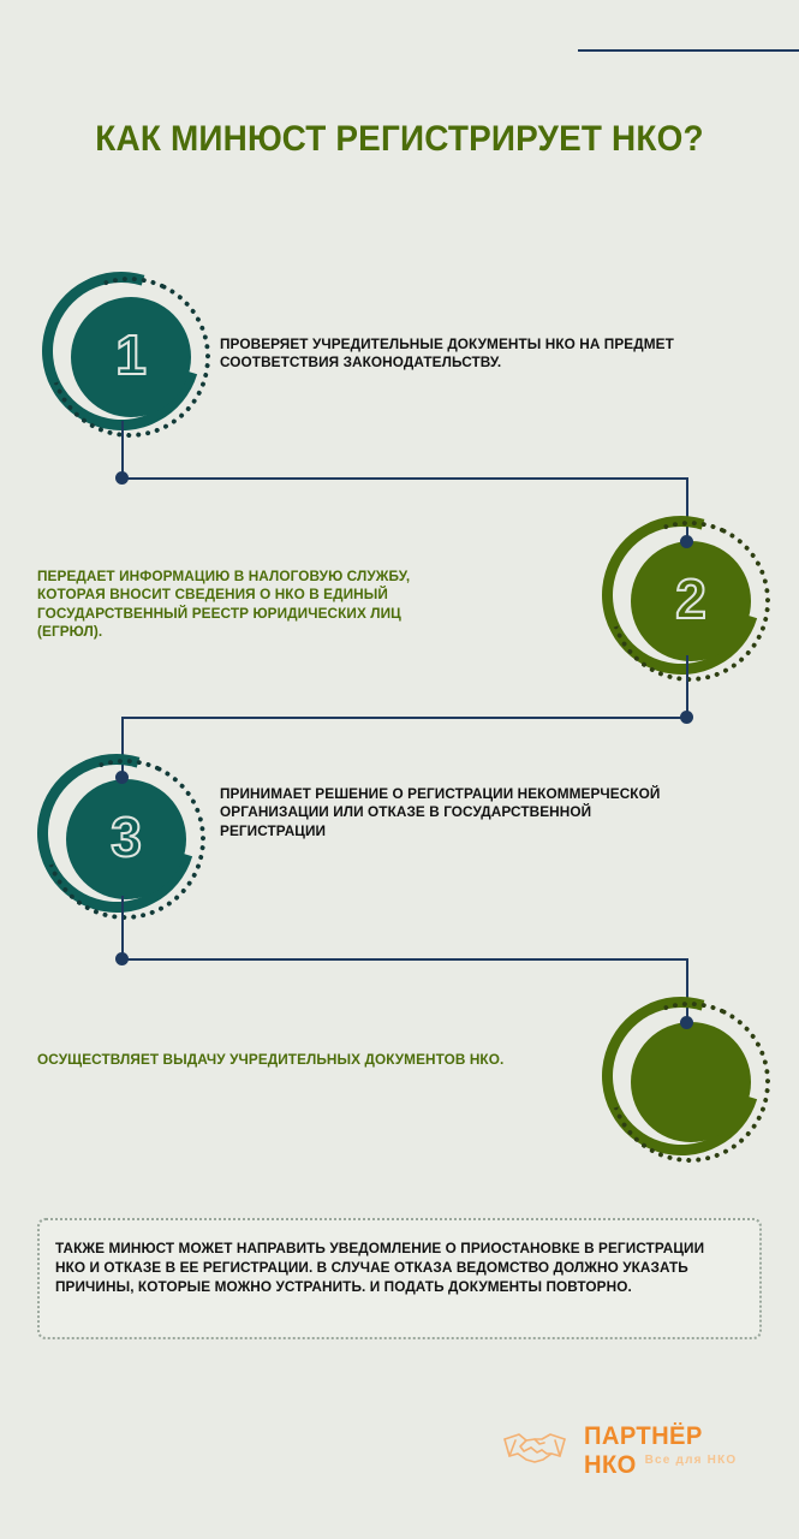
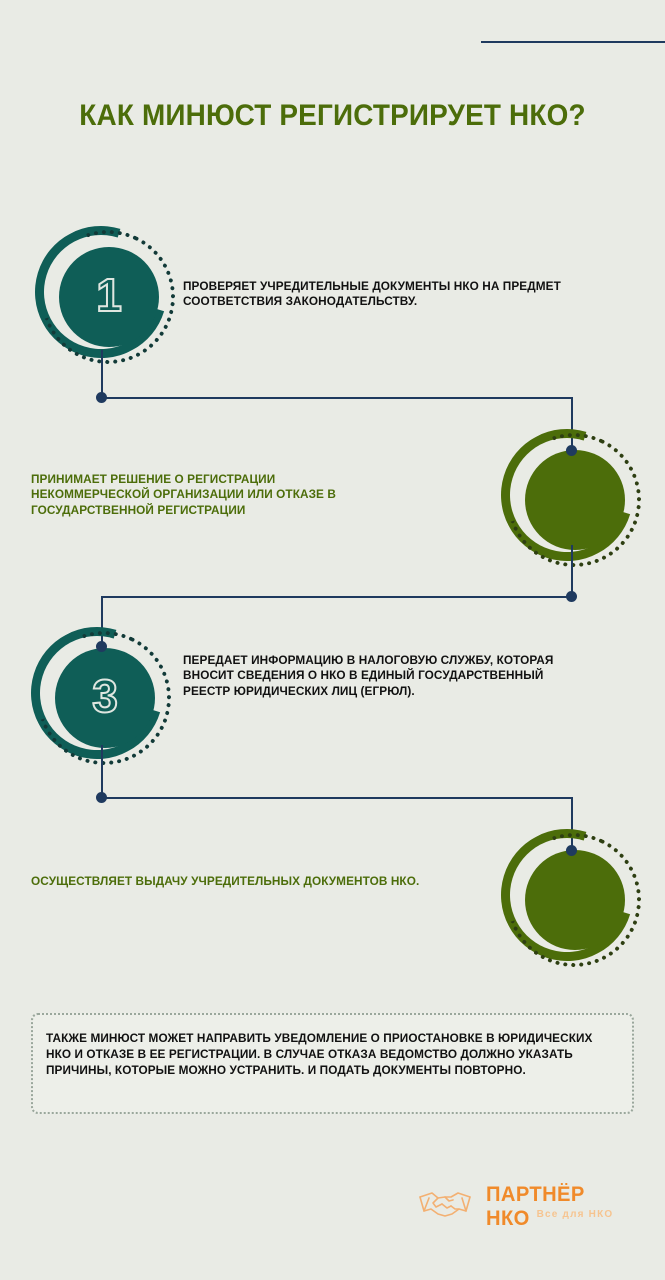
  КАК МИНЮСТ РЕГИСТРИРУЕТ НКО?
  1
  ПРОВЕРЯЕТ УЧРЕДИТЕЛЬНЫЕ ДОКУМЕНТЫ НКО НА ПРЕДМЕТ СООТВЕТСТВИЯ ЗАКОНОДАТЕЛЬСТВУ.
- 2
- ПЕРЕДАЕТ ИНФОРМАЦИЮ В НАЛОГОВУЮ СЛУЖБУ, КОТОРАЯ ВНОСИТ СВЕДЕНИЯ О НКО В ЕДИНЫЙ ГОСУДАРСТВЕННЫЙ РЕЕСТР ЮРИДИЧЕСКИХ ЛИЦ (ЕГРЮЛ).
+ ПРИНИМАЕТ РЕШЕНИЕ О РЕГИСТРАЦИИ НЕКОММЕРЧЕСКОЙ ОРГАНИЗАЦИИ ИЛИ ОТКАЗЕ В ГОСУДАРСТВЕННОЙ РЕГИСТРАЦИИ
  3
- ПРИНИМАЕТ РЕШЕНИЕ О РЕГИСТРАЦИИ НЕКОММЕРЧЕСКОЙ ОРГАНИЗАЦИИ ИЛИ ОТКАЗЕ В ГОСУДАРСТВЕННОЙ РЕГИСТРАЦИИ
+ ПЕРЕДАЕТ ИНФОРМАЦИЮ В НАЛОГОВУЮ СЛУЖБУ, КОТОРАЯ ВНОСИТ СВЕДЕНИЯ О НКО В ЕДИНЫЙ ГОСУДАРСТВЕННЫЙ РЕЕСТР ЮРИДИЧЕСКИХ ЛИЦ (ЕГРЮЛ).
  ОСУЩЕСТВЛЯЕТ ВЫДАЧУ УЧРЕДИТЕЛЬНЫХ ДОКУМЕНТОВ НКО.
- ТАКЖЕ МИНЮСТ МОЖЕТ НАПРАВИТЬ УВЕДОМЛЕНИЕ О ПРИОСТАНОВКЕ В РЕГИСТРАЦИИ НКО И ОТКАЗЕ В ЕЕ РЕГИСТРАЦИИ. В СЛУЧАЕ ОТКАЗА ВЕДОМСТВО ДОЛЖНО УКАЗАТЬ ПРИЧИНЫ, КОТОРЫЕ МОЖНО УСТРАНИТЬ. И ПОДАТЬ ДОКУМЕНТЫ ПОВТОРНО.
+ ТАКЖЕ МИНЮСТ МОЖЕТ НАПРАВИТЬ УВЕДОМЛЕНИЕ О ПРИОСТАНОВКЕ В ЮРИДИЧЕСКИХ НКО И ОТКАЗЕ В ЕЕ РЕГИСТРАЦИИ. В СЛУЧАЕ ОТКАЗА ВЕДОМСТВО ДОЛЖНО УКАЗАТЬ ПРИЧИНЫ, КОТОРЫЕ МОЖНО УСТРАНИТЬ. И ПОДАТЬ ДОКУМЕНТЫ ПОВТОРНО.
  ПАРТНЁР НКО
  Все для НКО
